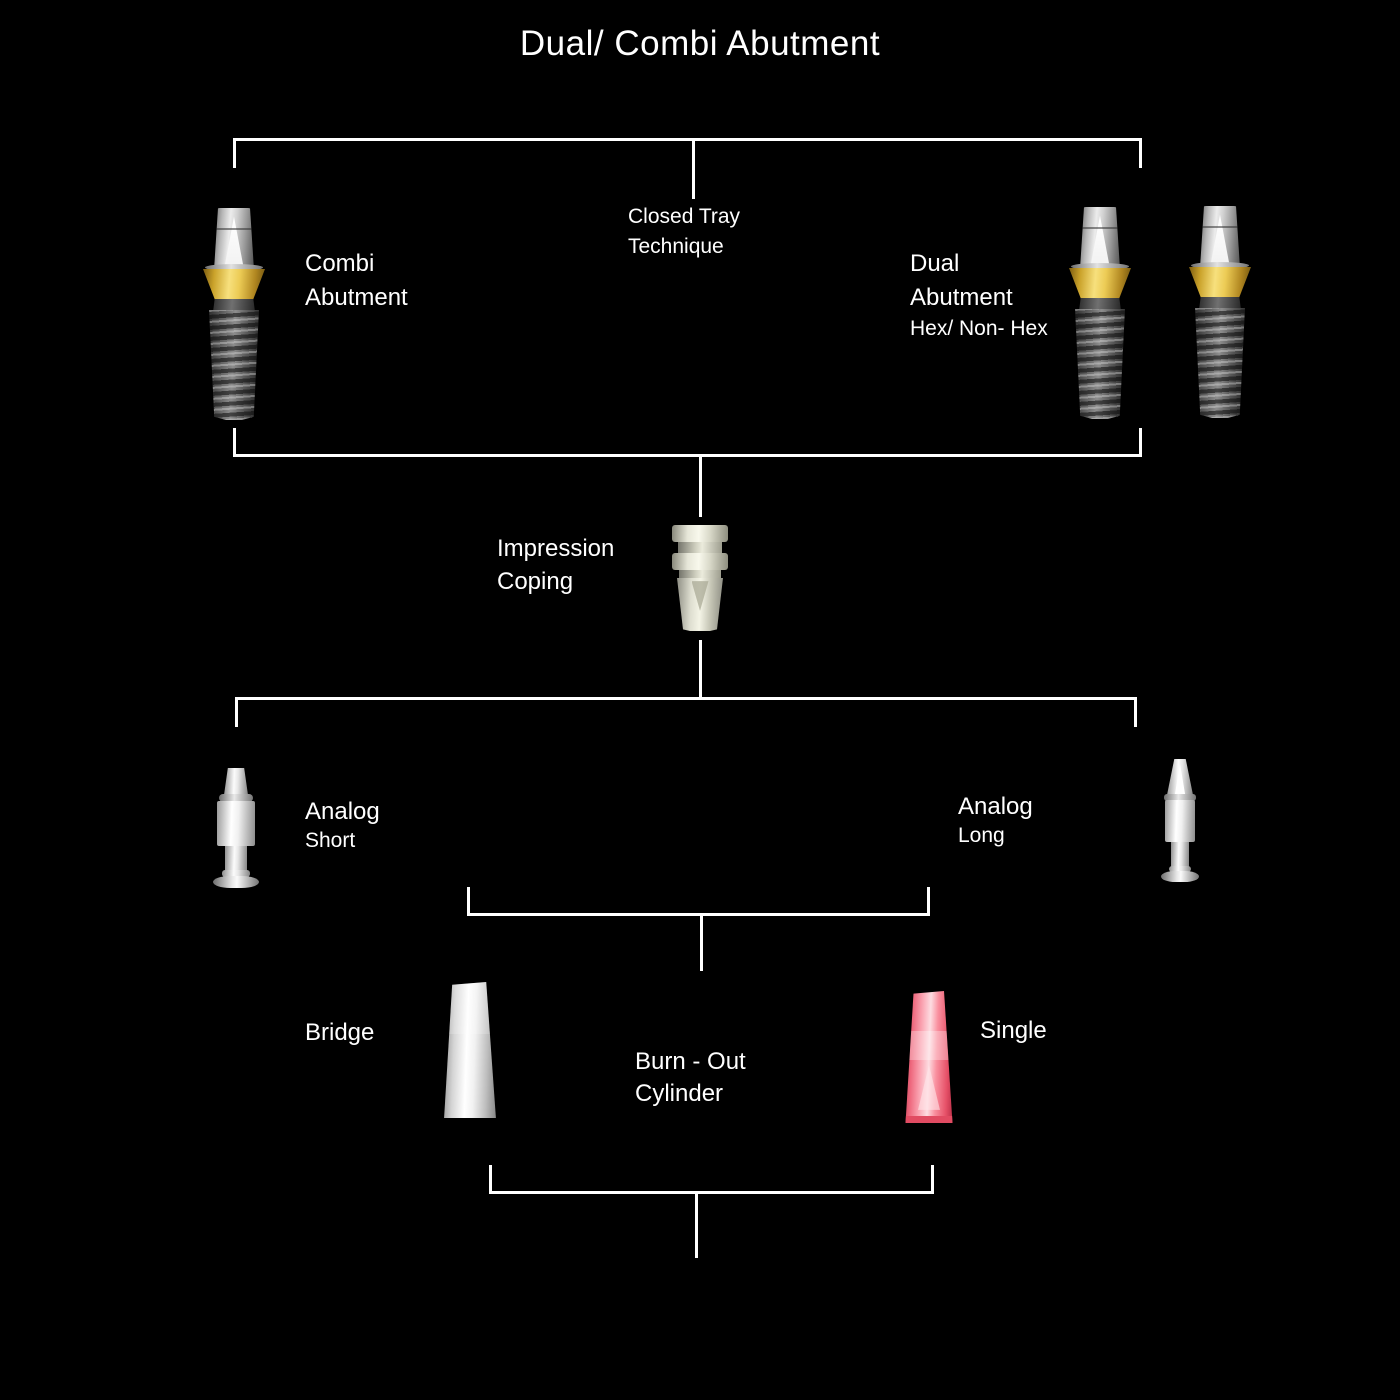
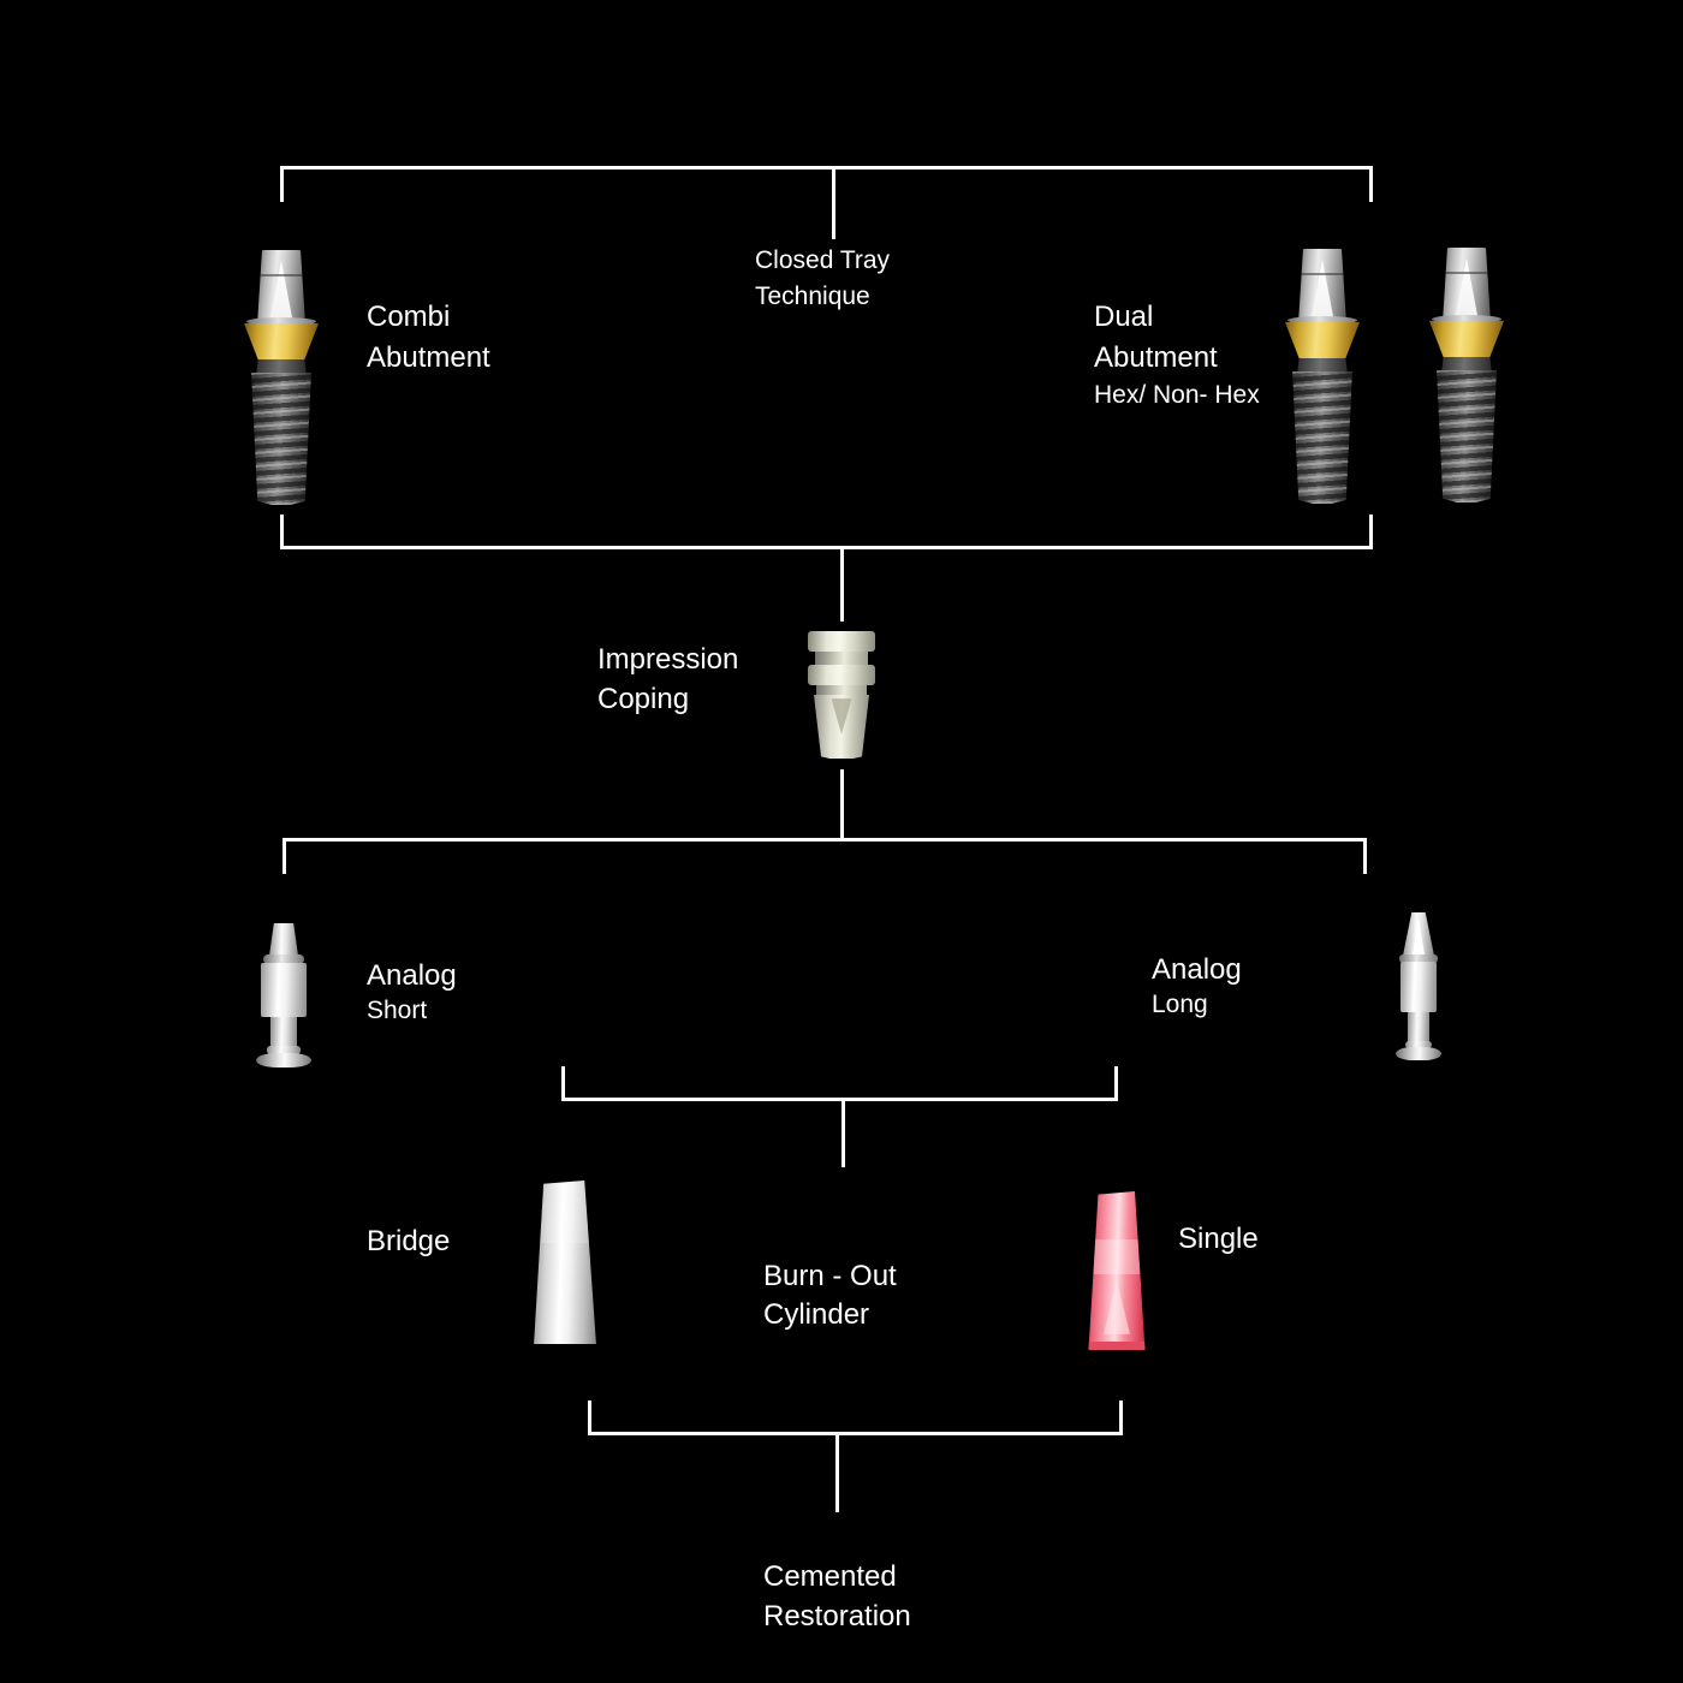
- Dual/ Combi Abutment
  Combi
  Abutment
  Closed Tray
  Technique
  Dual
  Abutment
  Hex/ Non- Hex
  Impression
  Coping
  Analog
  Short
  Analog
  Long
  Bridge
  Burn - Out
  Cylinder
  Single
+ Cemented
+ Restoration
